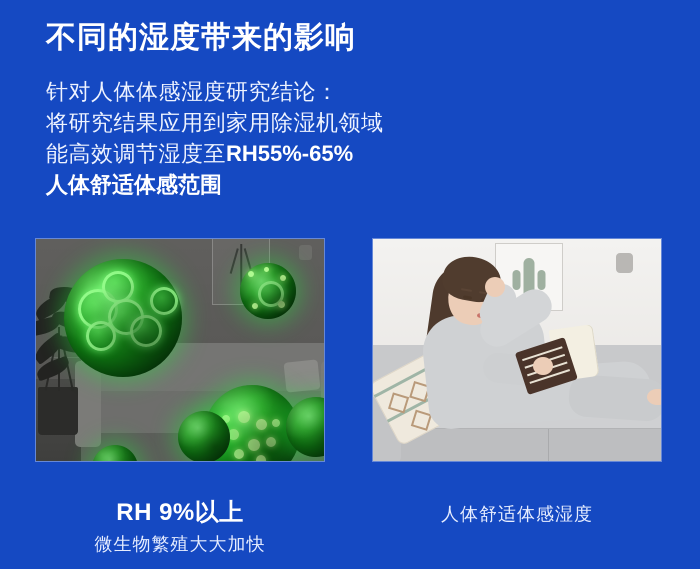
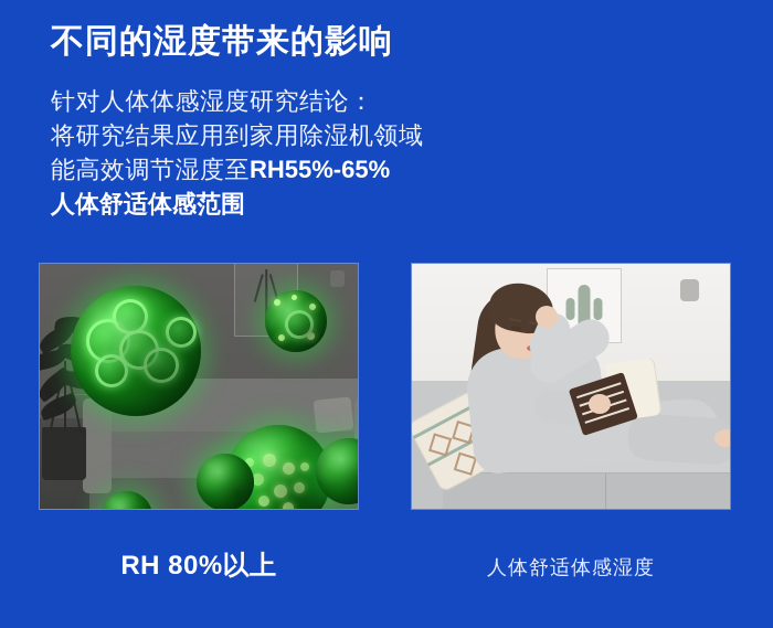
  不同的湿度带来的影响
  针对人体体感湿度研究结论：
  将研究结果应用到家用除湿机领域
  能高效调节湿度至RH55%-65%
  人体舒适体感范围
- RH 9%以上
+ RH 80%以上
- 微生物繁殖大大加快
  人体舒适体感湿度
